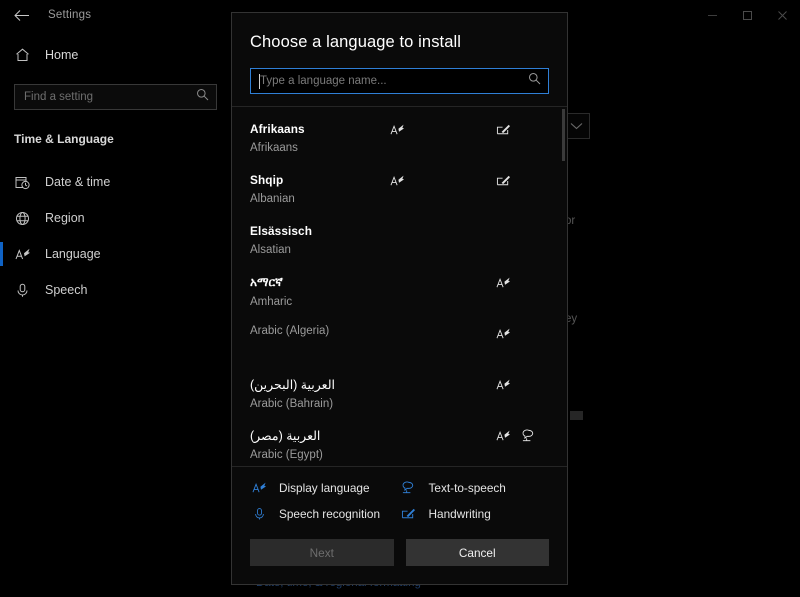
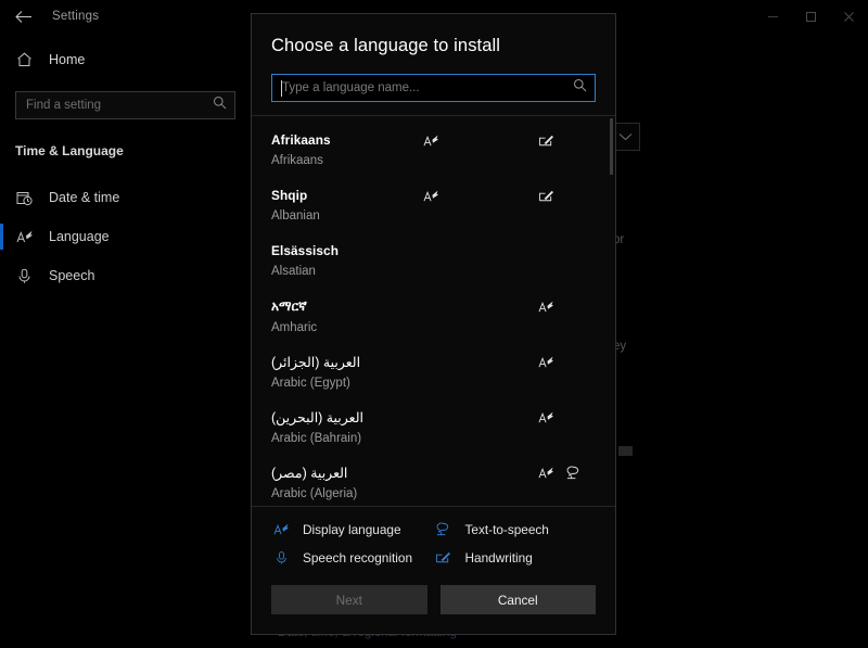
  Settings
  Home
  Find a setting
  Time & Language
  Date & time
- Region
  Language
  Speech
  or
  ey
  Choose a language to install
  Type a language name...
  Afrikaans
  Afrikaans
  Shqip
  Albanian
  Elsässisch
  Alsatian
  አማርኛ
  Amharic
+ العربية (الجزائر)
- Arabic (Algeria)
+ Arabic (Egypt)
  العربية (البحرين)
  Arabic (Bahrain)
  العربية (مصر)
- Arabic (Egypt)
+ Arabic (Algeria)
  Display language
  Text-to-speech
  Speech recognition
  Handwriting
  Next
  Cancel
